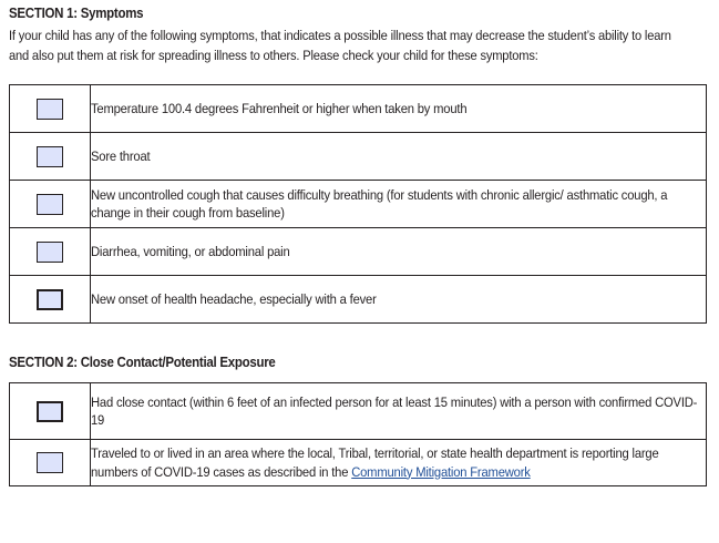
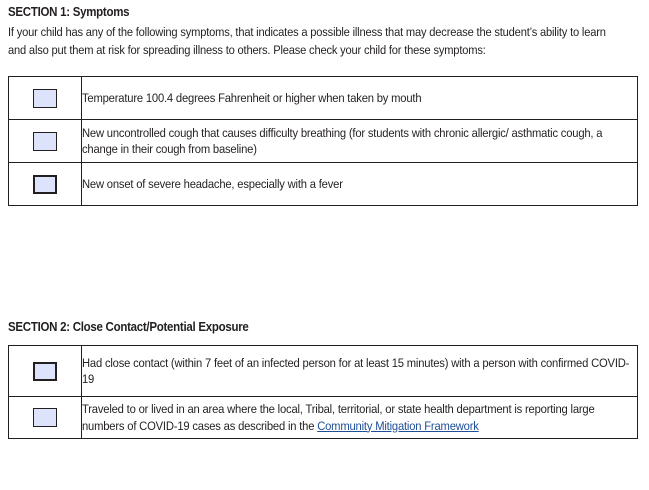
  SECTION 1: Symptoms
  If your child has any of the following symptoms, that indicates a possible illness that may decrease the student’s ability to learn and also put them at risk for spreading illness to others. Please check your child for these symptoms:
  	Temperature 100.4 degrees Fahrenheit or higher when taken by mouth
- 	Sore throat
  	New uncontrolled cough that causes difficulty breathing (for students with chronic allergic/ asthmatic cough, a change in their cough from baseline)
- 	Diarrhea, vomiting, or abdominal pain
- 	New onset of health headache, especially with a fever
+ 	New onset of severe headache, especially with a fever
  SECTION 2: Close Contact/Potential Exposure
- 	Had close contact (within 6 feet of an infected person for at least 15 minutes) with a person with confirmed COVID-19
+ 	Had close contact (within 7 feet of an infected person for at least 15 minutes) with a person with confirmed COVID-19
  	Traveled to or lived in an area where the local, Tribal, territorial, or state health department is reporting large numbers of COVID-19 cases as described in the Community Mitigation Framework
